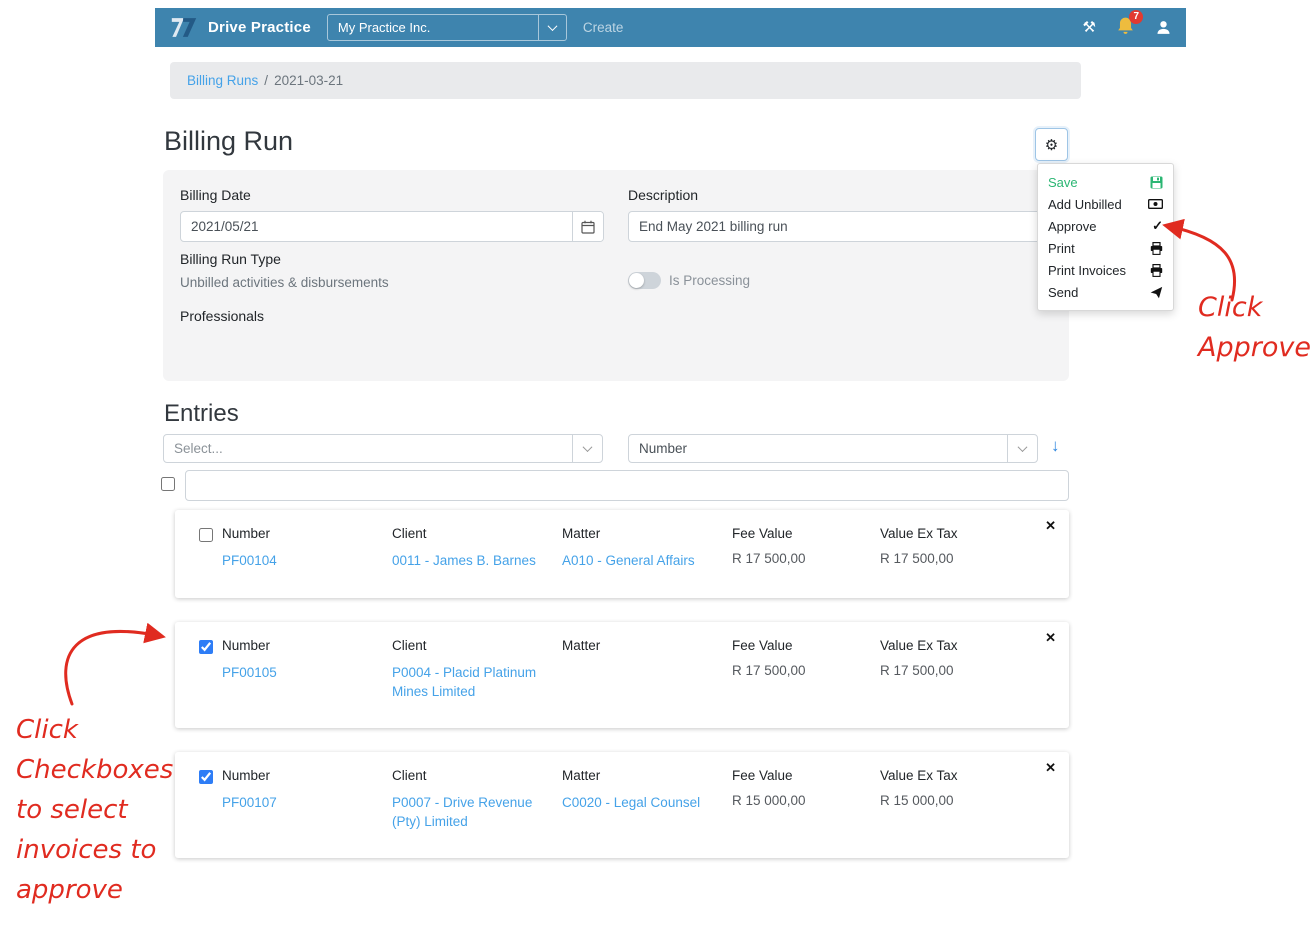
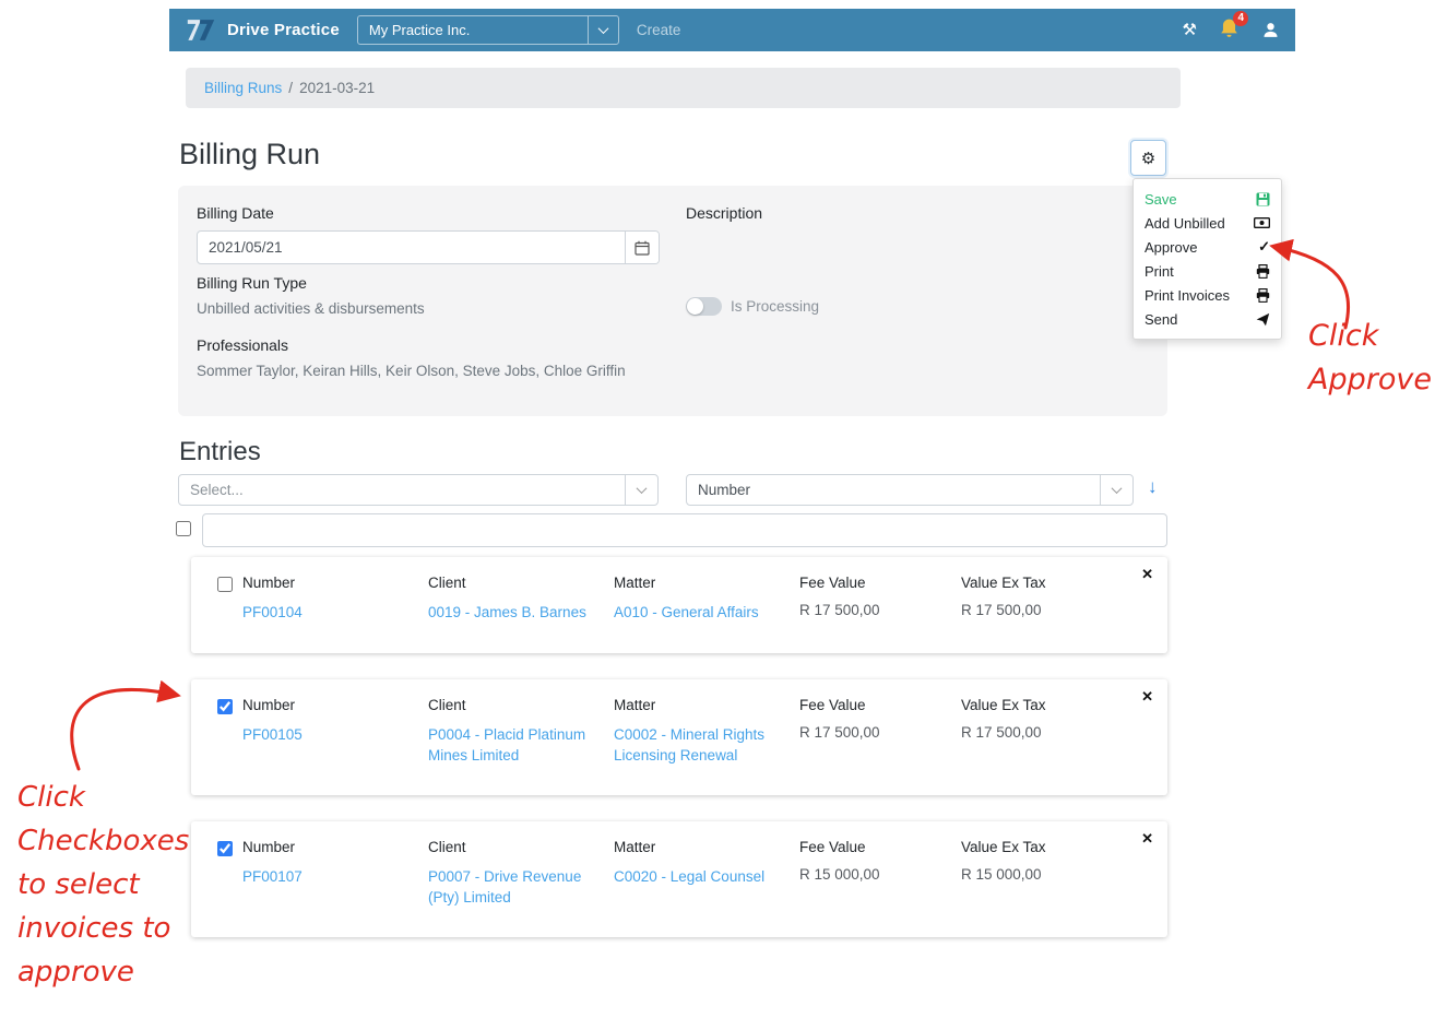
  Drive Practice
  My Practice Inc.
  Create
  ⚒
- 7
+ 4
  Billing Runs
  /
  2021-03-21
  Billing Run
  ⚙
  Save
  Add Unbilled
  Approve
  ✓
  Print
  Print Invoices
  Send
  Billing Date
  2021/05/21
  Description
- End May 2021 billing run
  Billing Run Type
  Unbilled activities & disbursements
  Is Processing
  Professionals
+ Sommer Taylor, Keiran Hills, Keir Olson, Steve Jobs, Chloe Griffin
  Entries
  Select...
  Number
  ↓
  ✕
  Number
  PF00104
  Client
- 0011 - James B. Barnes
+ 0019 - James B. Barnes
  Matter
  A010 - General Affairs
  Fee Value
  R 17 500,00
  Value Ex Tax
  R 17 500,00
  ✕
  Number
  PF00105
  Client
  P0004 - Placid Platinum Mines Limited
  Matter
+ C0002 - Mineral Rights Licensing Renewal
  Fee Value
  R 17 500,00
  Value Ex Tax
  R 17 500,00
  ✕
  Number
  PF00107
  Client
  P0007 - Drive Revenue (Pty) Limited
  Matter
  C0020 - Legal Counsel
  Fee Value
  R 15 000,00
  Value Ex Tax
  R 15 000,00
  Click
  Approve
  Click
  Checkboxes
  to select
  invoices to
  approve
